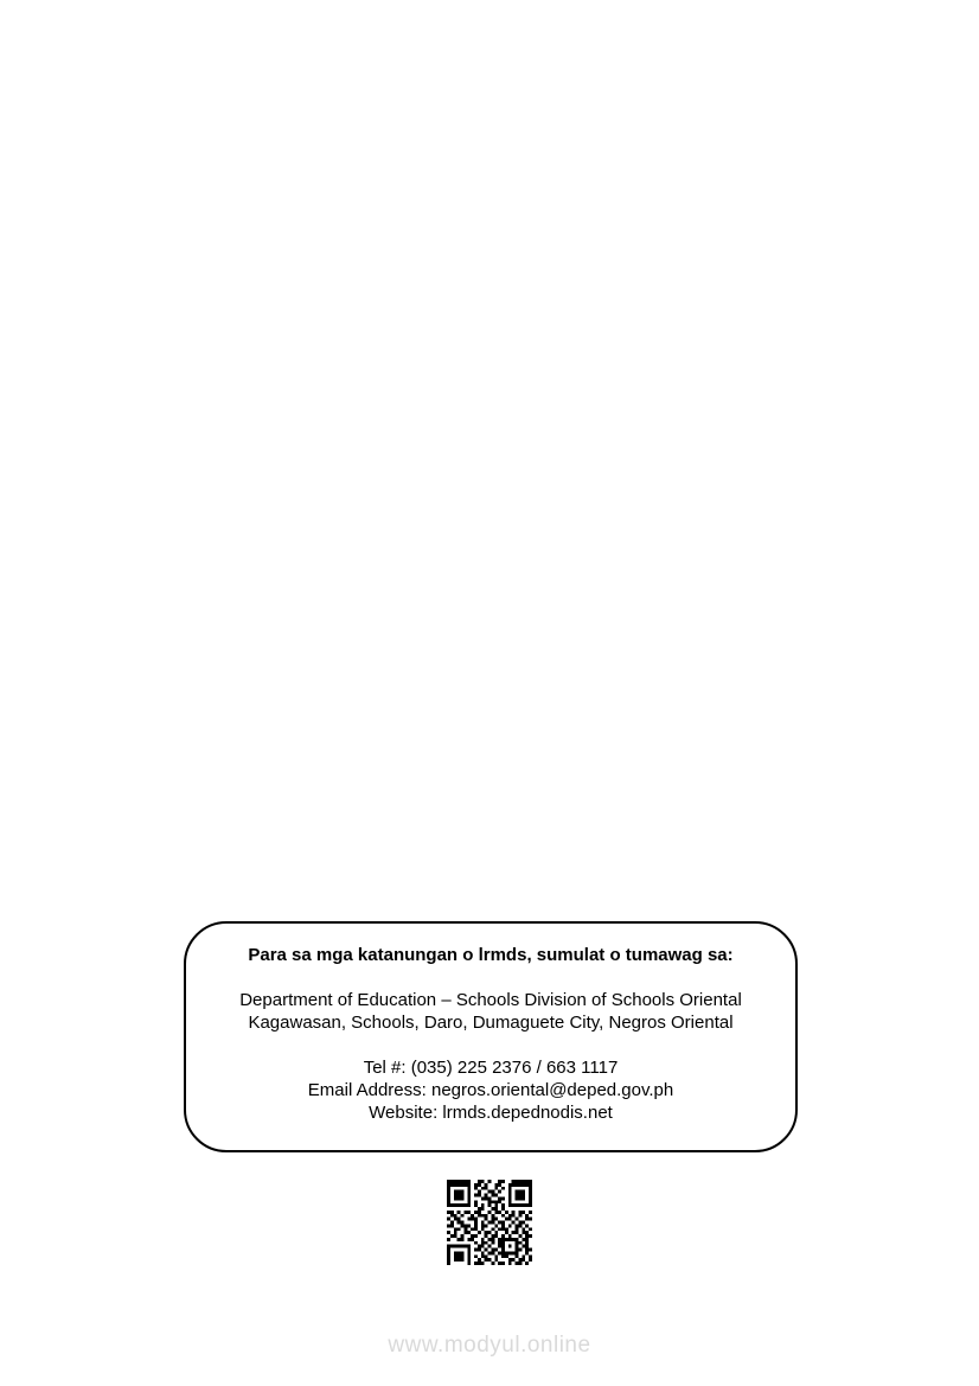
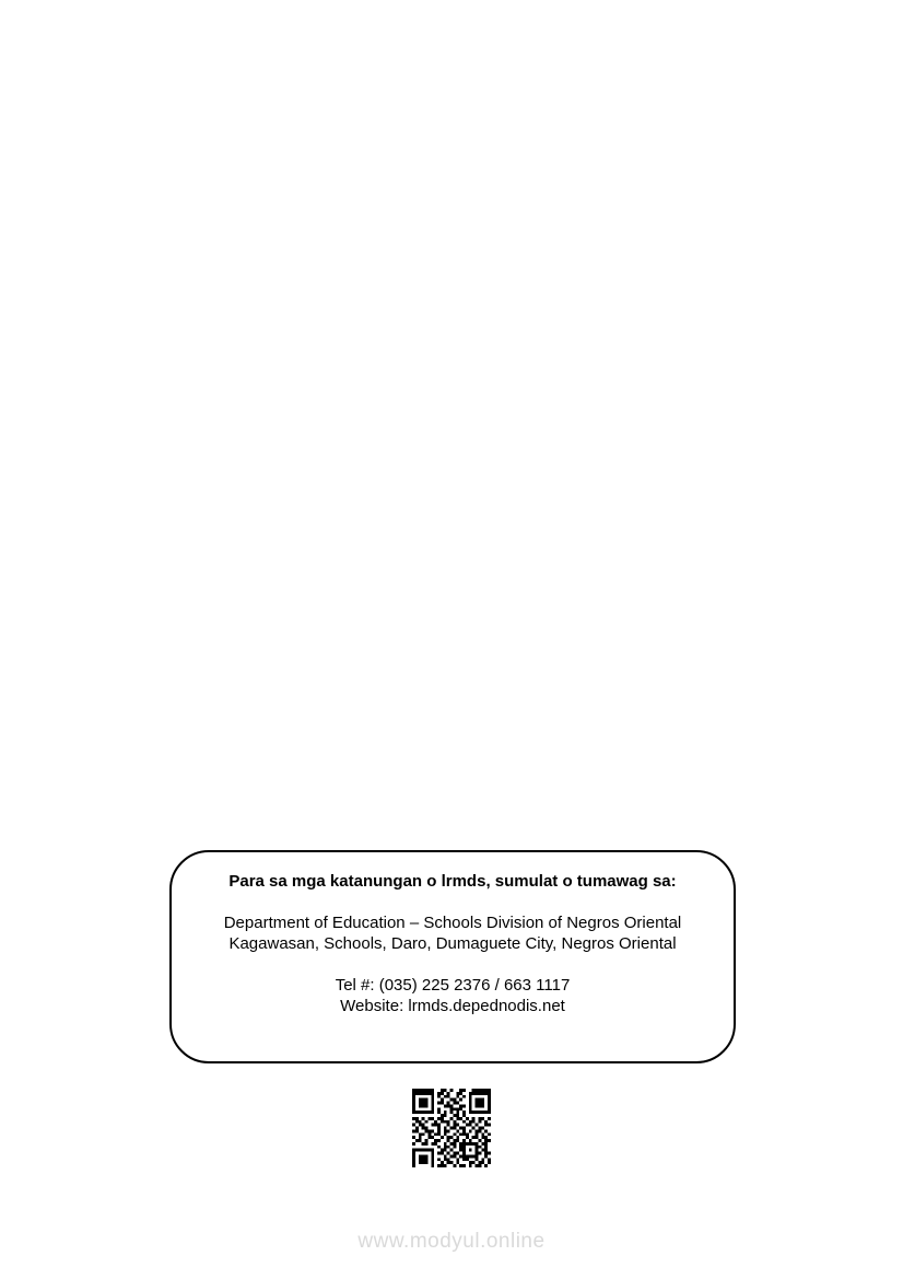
  Para sa mga katanungan o lrmds, sumulat o tumawag sa:
- Department of Education – Schools Division of Schools Oriental
+ Department of Education – Schools Division of Negros Oriental
  Kagawasan, Schools, Daro, Dumaguete City, Negros Oriental
  Tel #: (035) 225 2376 / 663 1117
- Email Address: negros.oriental@deped.gov.ph
  Website: lrmds.depednodis.net
  www.modyul.online
